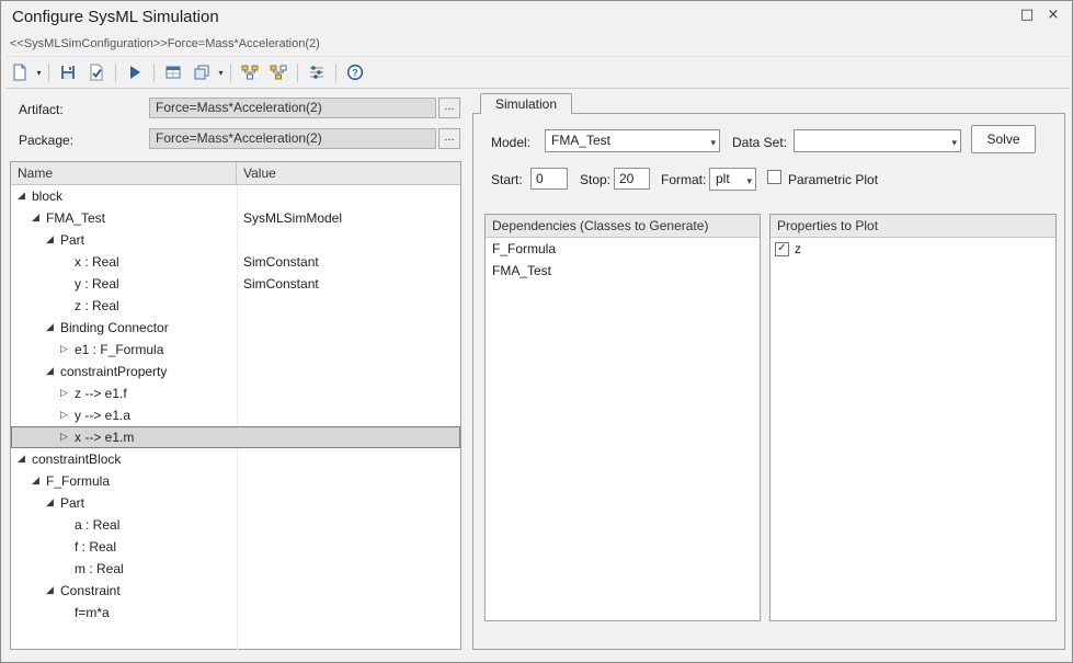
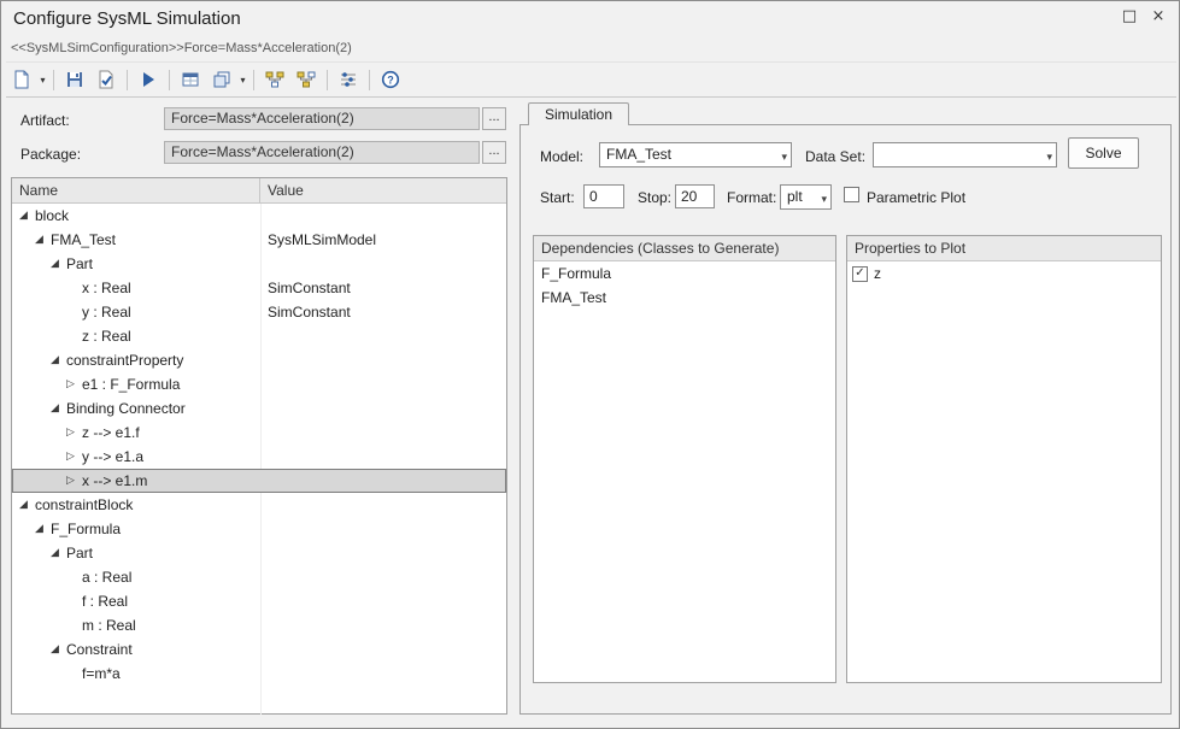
  Configure SysML Simulation
  □
  ×
  <<SysMLSimConfiguration>>Force=Mass*Acceleration(2)
  ▾
  ▾
  ?
  Artifact:
  Force=Mass*Acceleration(2)
  ...
  Package:
  Force=Mass*Acceleration(2)
  ...
  Name
  Value
  ◢
  block
  ◢
  FMA_Test
  SysMLSimModel
  ◢
  Part
  x : Real
  SimConstant
  y : Real
  SimConstant
  z : Real
  ◢
- Binding Connector
+ constraintProperty
  ▷
  e1 : F_Formula
  ◢
- constraintProperty
+ Binding Connector
  ▷
  z --> e1.f
  ▷
  y --> e1.a
  ▷
  x --> e1.m
  ◢
  constraintBlock
  ◢
  F_Formula
  ◢
  Part
  a : Real
  f : Real
  m : Real
  ◢
  Constraint
  f=m*a
  Simulation
  Model:
  FMA_Test
  ▾
  Data Set:
  ▾
  Solve
  Start:
  0
  Stop:
  20
  Format:
  plt
  ▾
  Parametric Plot
  Dependencies (Classes to Generate)
  F_Formula
  FMA_Test
  Properties to Plot
  ✓
  z
